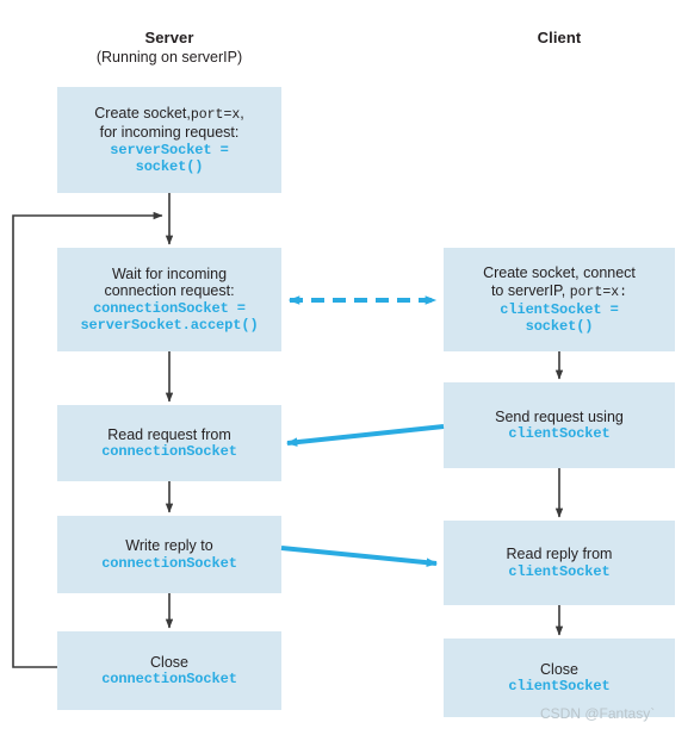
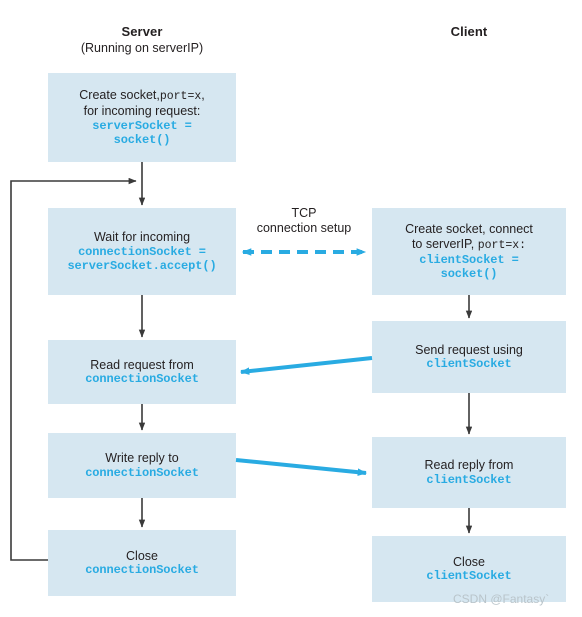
  Server
  (Running on serverIP)
  Client
  Create socket,port=x,
  for incoming request:
  serverSocket =
  socket()
  Wait for incoming
- connection request:
  connectionSocket =
  serverSocket.accept()
  Read request from
  connectionSocket
  Write reply to
  connectionSocket
  Close
  connectionSocket
  Create socket, connect
  to serverIP, port=x:
  clientSocket =
  socket()
  Send request using
  clientSocket
  Read reply from
  clientSocket
  Close
  clientSocket
+ TCP
+ connection setup
  CSDN @Fantasy`
